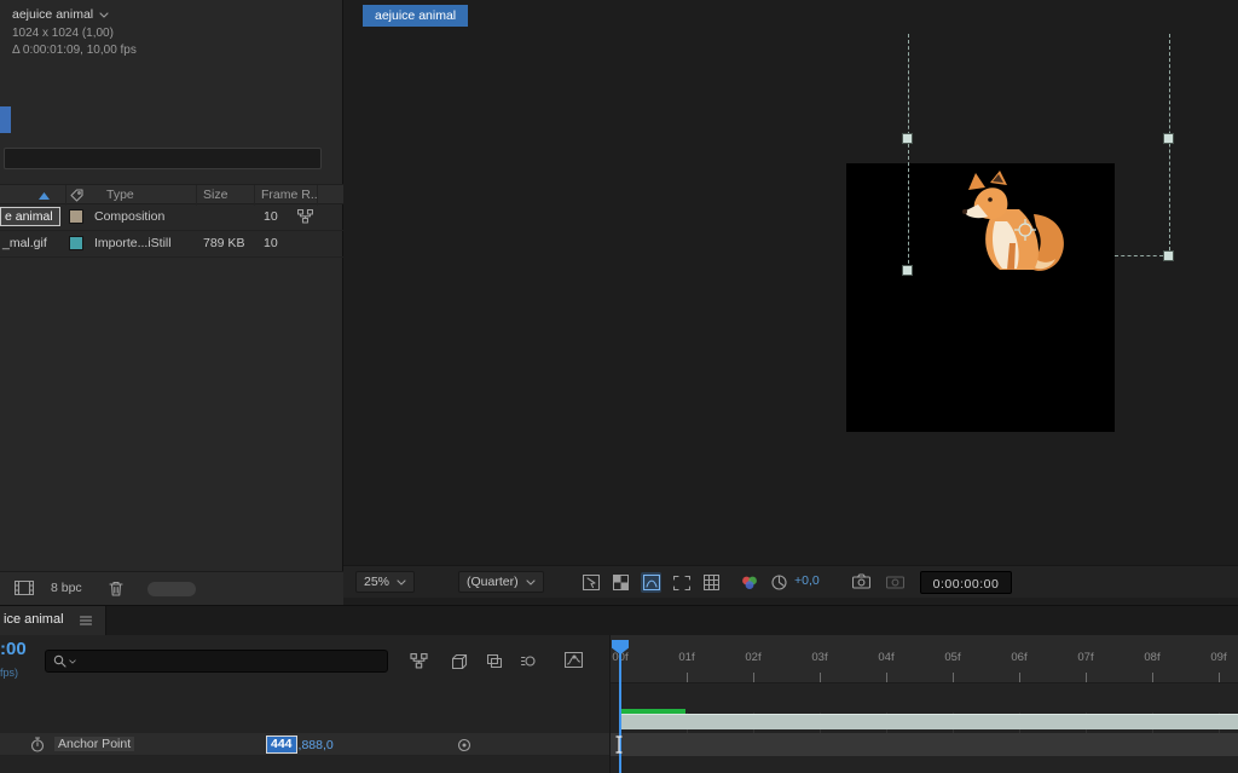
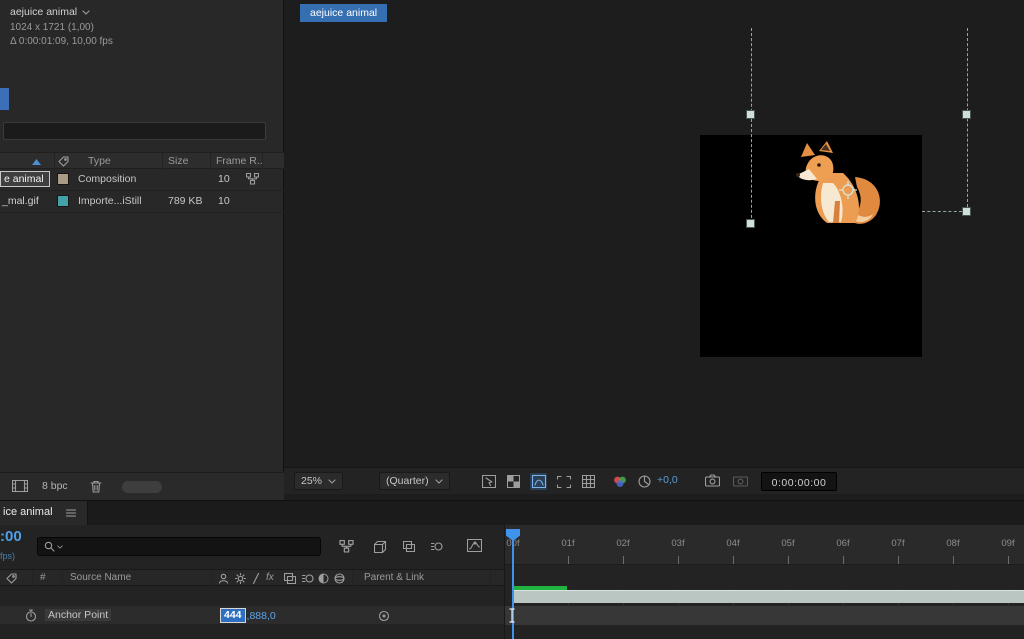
  aejuice animal
- 1024 x 1024 (1,00)
+ 1024 x 1721 (1,00)
  Δ 0:00:01:09, 10,00 fps
  Type
  Size
  Frame R.
  e animal
  Composition
  10
  _mal.gif
  Importe...iStill
  789 KB
  10
  8 bpc
  aejuice animal
  25%
  (Quarter)
  +0,0
  0:00:00:00
  ice animal
  :00
  fps)
+ #
+ Source Name
+ fx
+ Parent & Link
  Anchor Point
  444
  ,888,0
  00f
  01f
  02f
  03f
  04f
  05f
  06f
  07f
  08f
  09f
